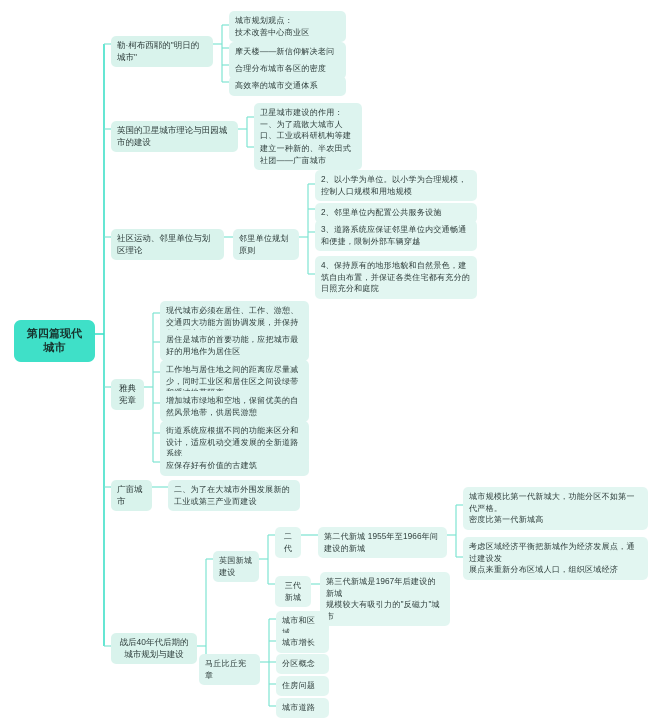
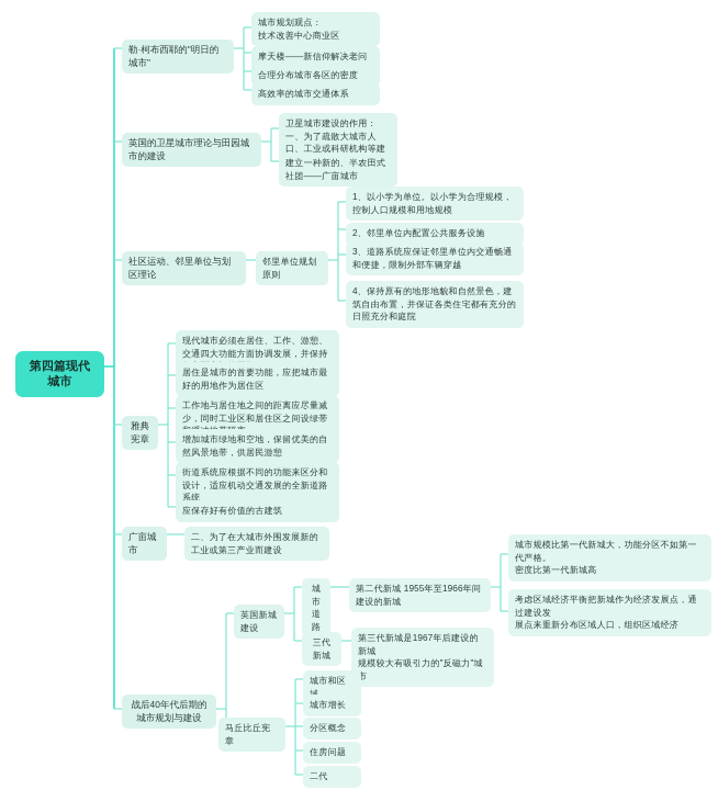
  第四篇现代城市
  勒·柯布西耶的"明日的城市"
  城市规划观点：
  技术改善中心商业区
  摩天楼——新信仰解决老问
  合理分布城市各区的密度
  高效率的城市交通体系
  英国的卫星城市理论与田园城市的建设
  卫星城市建设的作用：
  一、为了疏散大城市人口、工业或科研机构等建
  建立一种新的、半农田式社团——广亩城市
  社区运动、邻里单位与划区理论
  邻里单位规划原则
- 2、以小学为单位。以小学为合理规模，控制人口规模和用地规模
+ 1、以小学为单位。以小学为合理规模，控制人口规模和用地规模
  2、邻里单位内配置公共服务设施
  3、道路系统应保证邻里单位内交通畅通和便捷，限制外部车辆穿越
  4、保持原有的地形地貌和自然景色，建筑自由布置，并保证各类住宅都有充分的日照充分和庭院
  雅典宪章
  现代城市必须在居住、工作、游憩、交通四大功能方面协调发展，并保持
  居住是城市的首要功能，应把城市最好的用地作为居住区
  工作地与居住地之间的距离应尽量减少，同时工业区和居住区之间设绿带
  增加城市绿地和空地，保留优美的自然风景地带，供居民游憩
  街道系统应根据不同的功能来区分和设计，适应机动交通发展的全新道路系统
  应保存好有价值的古建筑
  广亩城市
  二、为了在大城市外围发展新的工业或第三产业而建设
  战后40年代后期的城市规划与建设
  英国新城建设
- 二代
+ 城市道路
  第二代新城 1955年至1966年间建设的新城
  城市规模比第一代新城大，功能分区不如第一代严格。
  密度比第一代新城高
  考虑区域经济平衡把新城作为经济发展点，通过建设发
  展点来重新分布区域人口，组织区域经济
  三代新城
  第三代新城是1967年后建设的新城
  规模较大有吸引力的"反磁力"城市
  马丘比丘宪章
  城市和区域
  城市增长
  分区概念
  住房问题
- 城市道路
+ 二代
